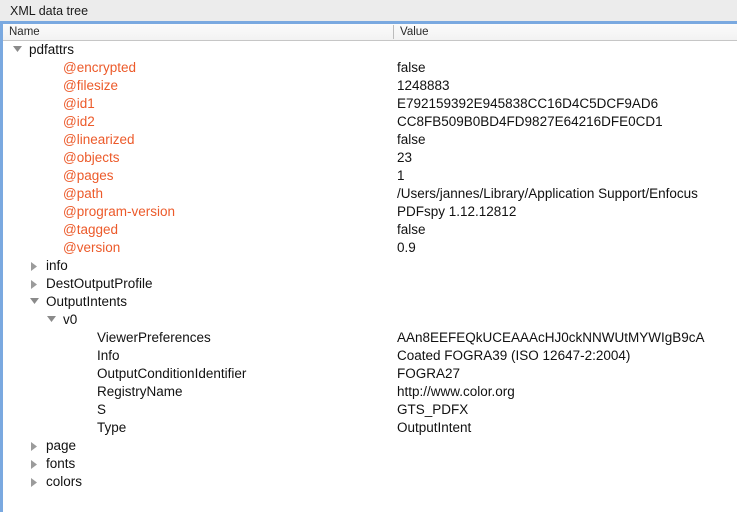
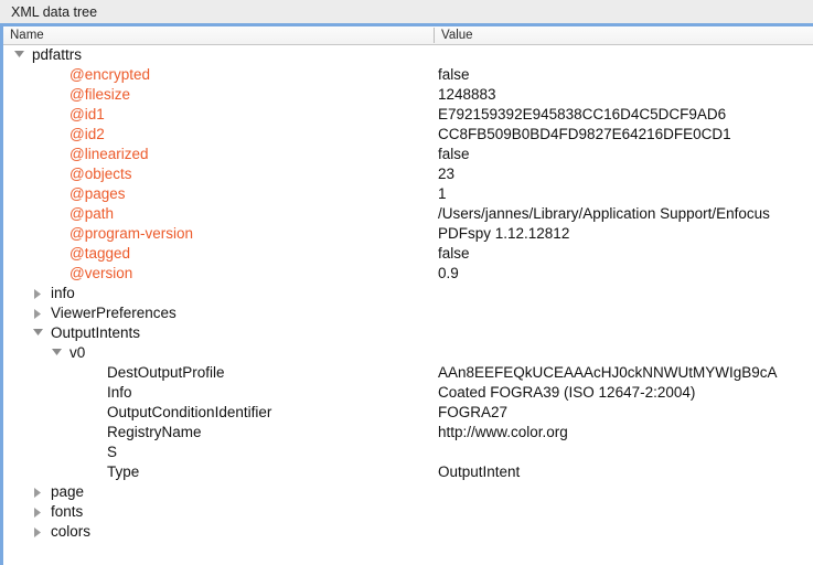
  XML data tree
  Name
  Value
  pdfattrs
  @encrypted
  false
  @filesize
  1248883
  @id1
  E792159392E945838CC16D4C5DCF9AD6
  @id2
  CC8FB509B0BD4FD9827E64216DFE0CD1
  @linearized
  false
  @objects
  23
  @pages
  1
  @path
  /Users/jannes/Library/Application Support/Enfocus
  @program-version
  PDFspy 1.12.12812
  @tagged
  false
  @version
  0.9
  info
- DestOutputProfile
+ ViewerPreferences
  OutputIntents
  v0
- ViewerPreferences
+ DestOutputProfile
  AAn8EEFEQkUCEAAAcHJ0ckNNWUtMYWIgB9cA
  Info
  Coated FOGRA39 (ISO 12647-2:2004)
  OutputConditionIdentifier
  FOGRA27
  RegistryName
  http://www.color.org
  S
- GTS_PDFX
  Type
  OutputIntent
  page
  fonts
  colors
